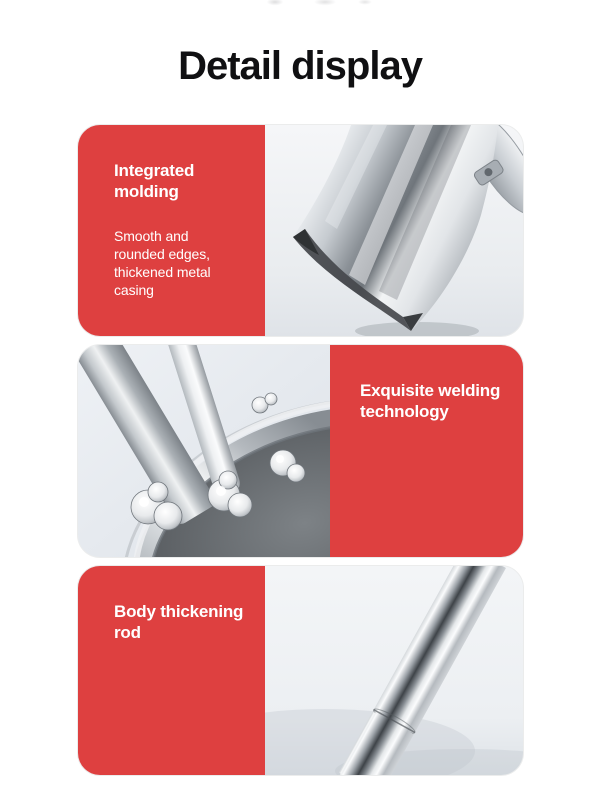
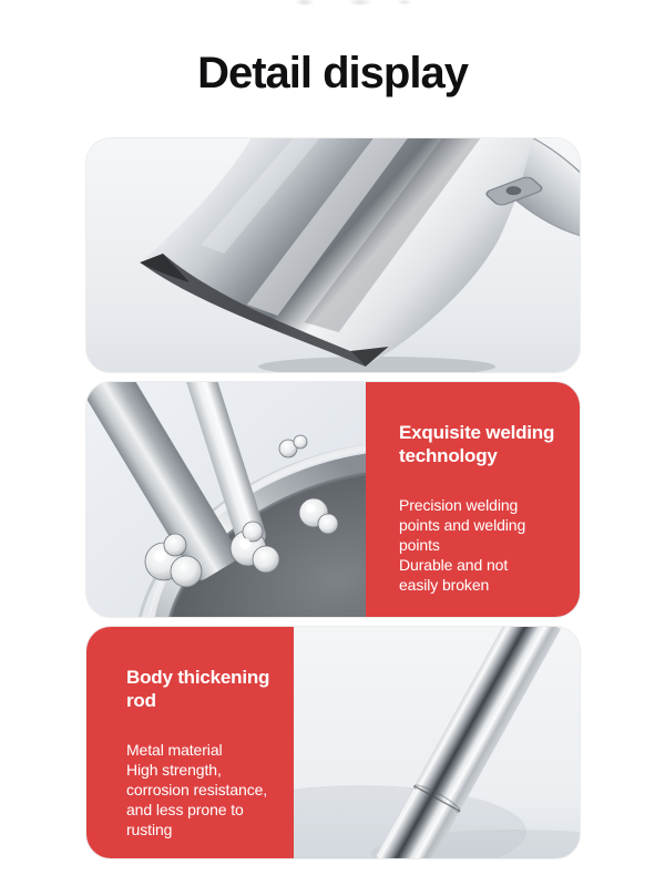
  Detail display
- Integrated
- molding
- Smooth and
- rounded edges,
- thickened metal
- casing
  Exquisite welding
  technology
+ Precision welding
+ points and welding
+ points
+ Durable and not
+ easily broken
  Body thickening
  rod
+ Metal material
+ High strength,
+ corrosion resistance,
+ and less prone to
+ rusting
